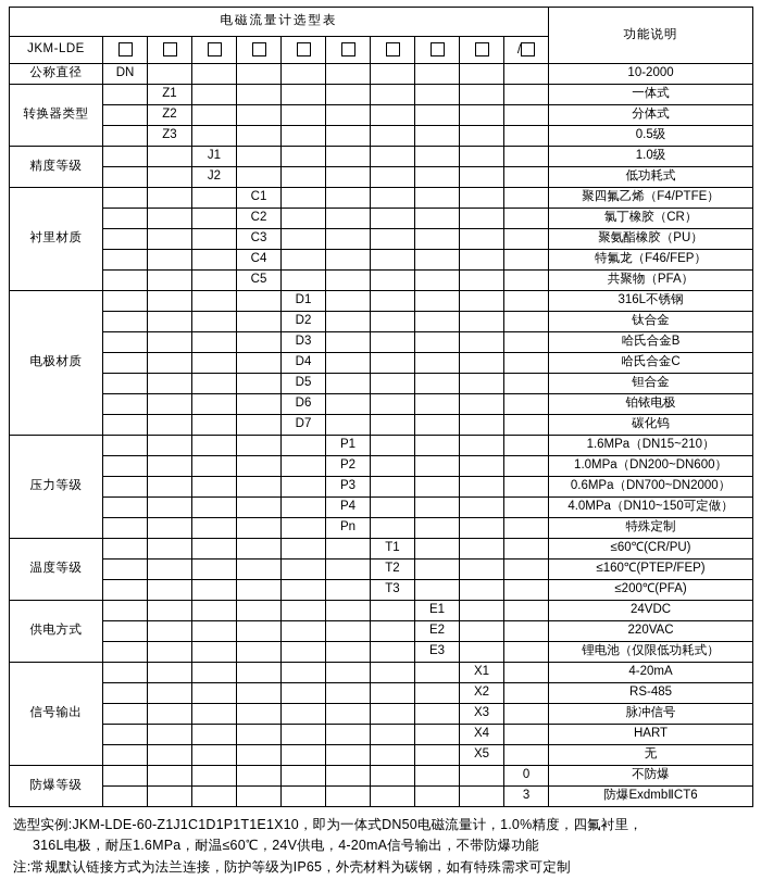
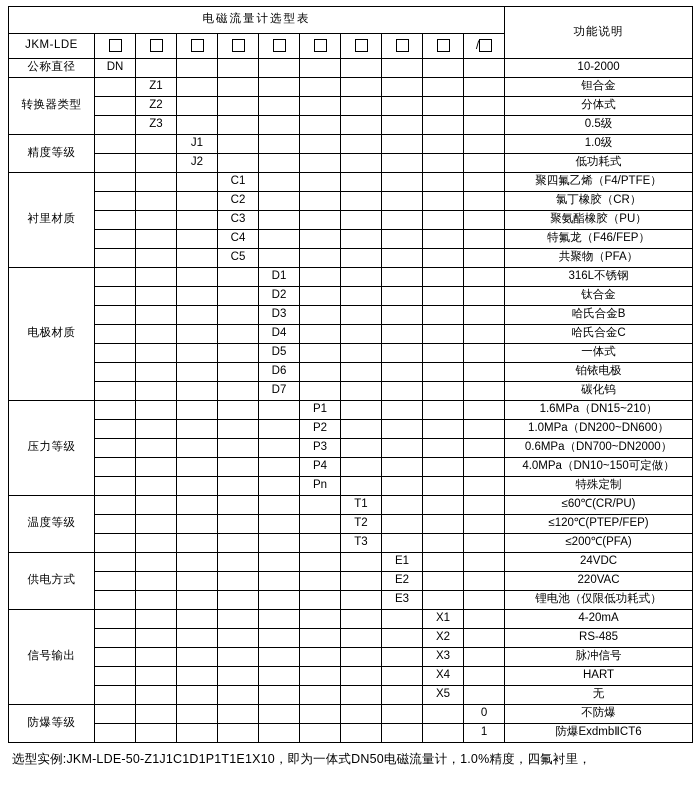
  电磁流量计选型表	功能说明
  JKM-LDE										/
  公称直径	DN										10-2000
- 转换器类型		Z1									一体式
+ 转换器类型		Z1									钽合金
  	Z2									分体式
  	Z3									0.5级
  精度等级			J1								1.0级
  		J2								低功耗式
  衬里材质				C1							聚四氟乙烯（F4/PTFE）
  			C2							氯丁橡胶（CR）
  			C3							聚氨酯橡胶（PU）
  			C4							特氟龙（F46/FEP）
  			C5							共聚物（PFA）
  电极材质					D1						316L不锈钢
  				D2						钛合金
  				D3						哈氏合金B
  				D4						哈氏合金C
- 				D5						钽合金
+ 				D5						一体式
  				D6						铂铱电极
  				D7						碳化钨
  压力等级						P1					1.6MPa（DN15~210）
  					P2					1.0MPa（DN200~DN600）
  					P3					0.6MPa（DN700~DN2000）
  					P4					4.0MPa（DN10~150可定做）
  					Pn					特殊定制
  温度等级							T1				≤60℃(CR/PU)
- 						T2				≤160℃(PTEP/FEP)
+ 						T2				≤120℃(PTEP/FEP)
  						T3				≤200℃(PFA)
  供电方式								E1			24VDC
  							E2			220VAC
  							E3			锂电池（仅限低功耗式）
  信号输出									X1		4-20mA
  								X2		RS-485
  								X3		脉冲信号
  								X4		HART
  								X5		无
  防爆等级										0	不防爆
- 									3	防爆ExdmbⅡCT6
+ 									1	防爆ExdmbⅡCT6
- 选型实例:JKM-LDE-60-Z1J1C1D1P1T1E1X10，即为一体式DN50电磁流量计，1.0%精度，四氟衬里，
+ 选型实例:JKM-LDE-50-Z1J1C1D1P1T1E1X10，即为一体式DN50电磁流量计，1.0%精度，四氟衬里，
- 316L电极，耐压1.6MPa，耐温≤60℃，24V供电，4-20mA信号输出，不带防爆功能
- 注:常规默认链接方式为法兰连接，防护等级为IP65，外壳材料为碳钢，如有特殊需求可定制
